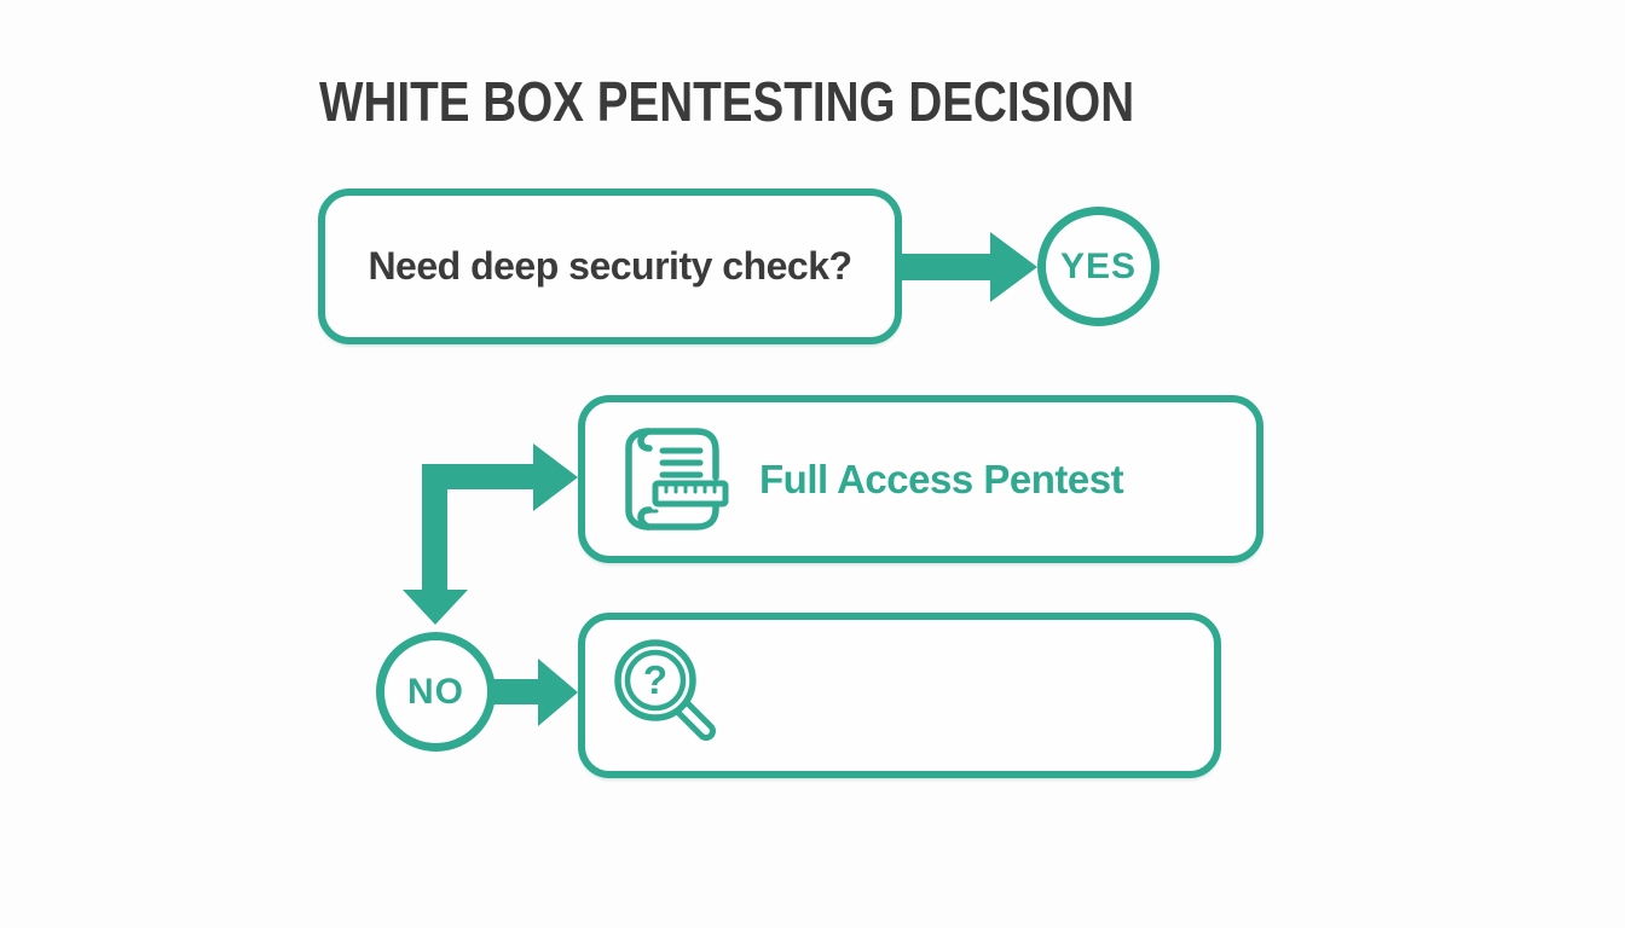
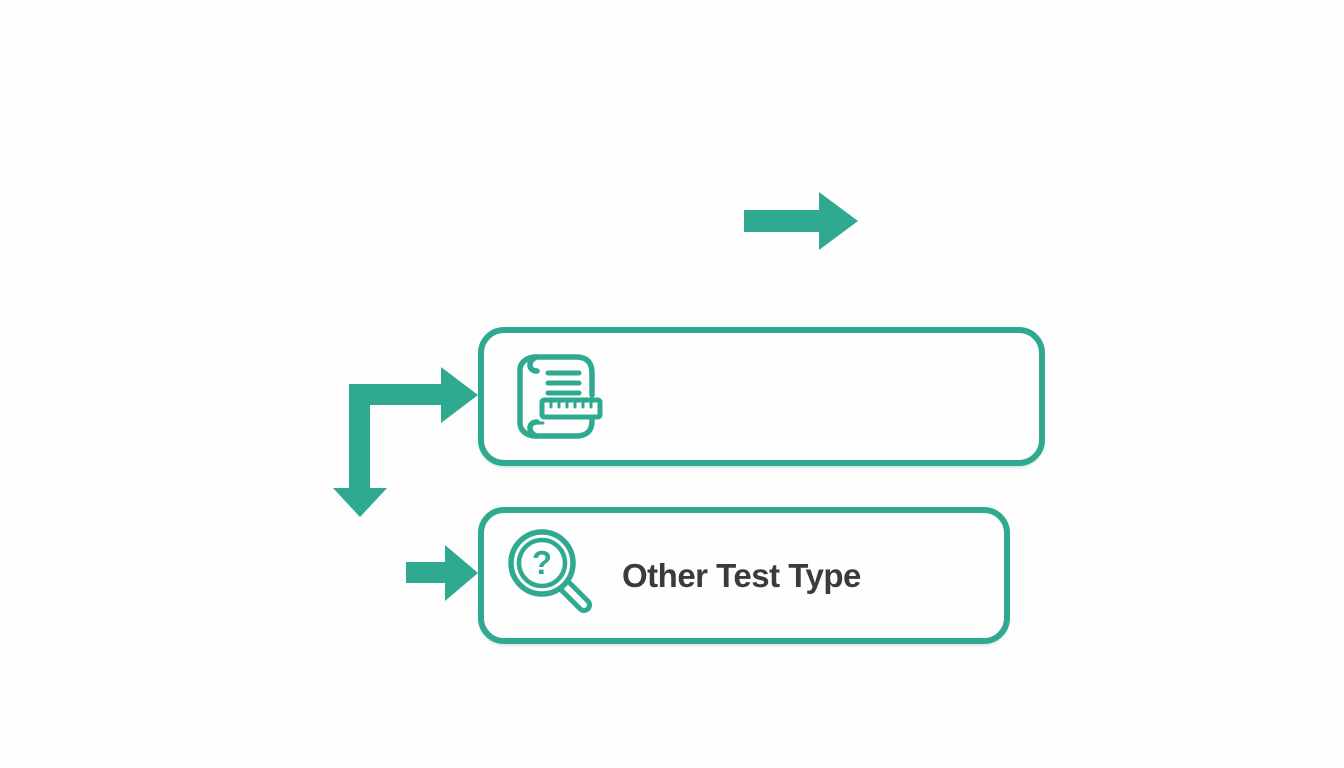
- WHITE BOX PENTESTING DECISION
- Need deep security check?
- YES
- NO
- Full Access Pentest
  ?
+ Other Test Type
